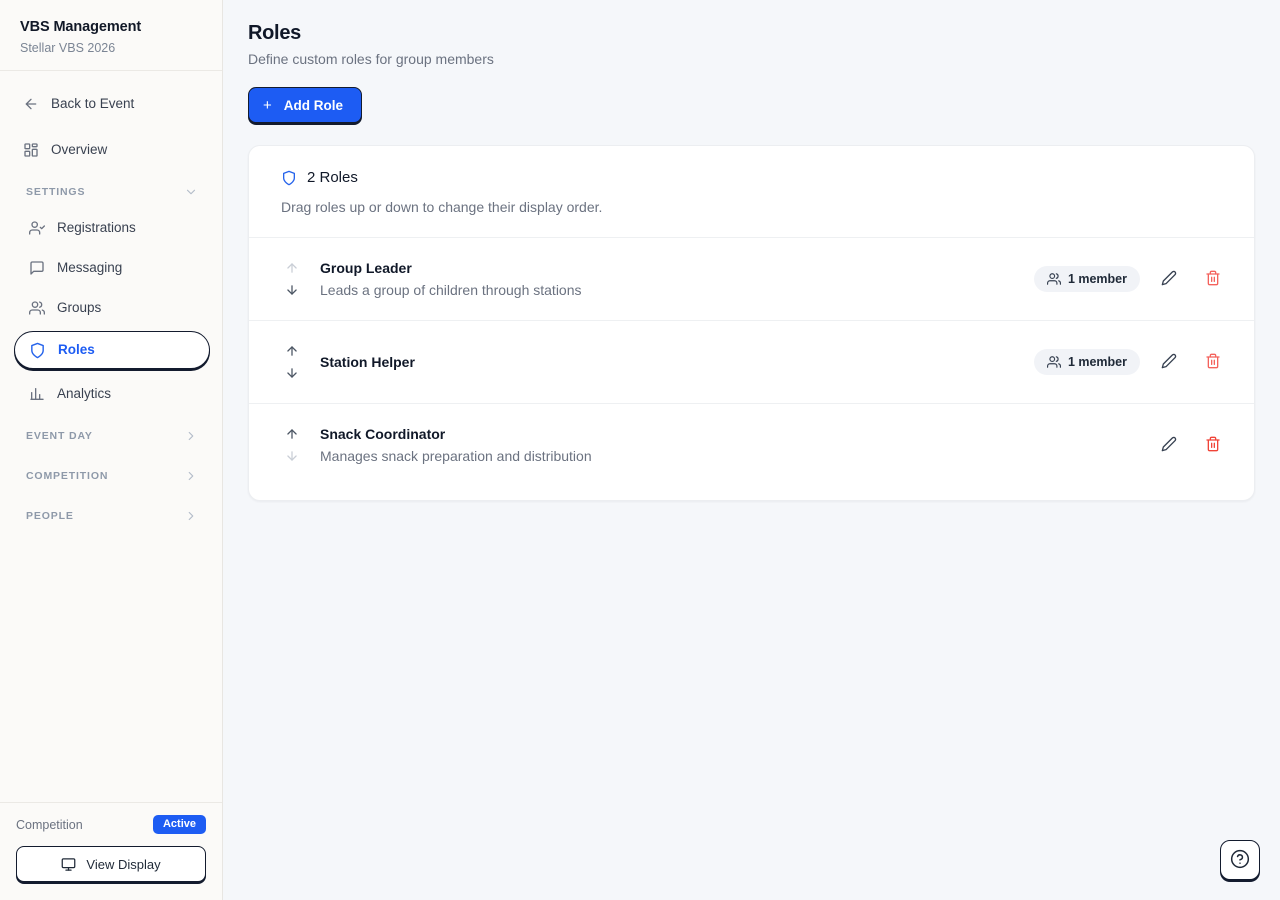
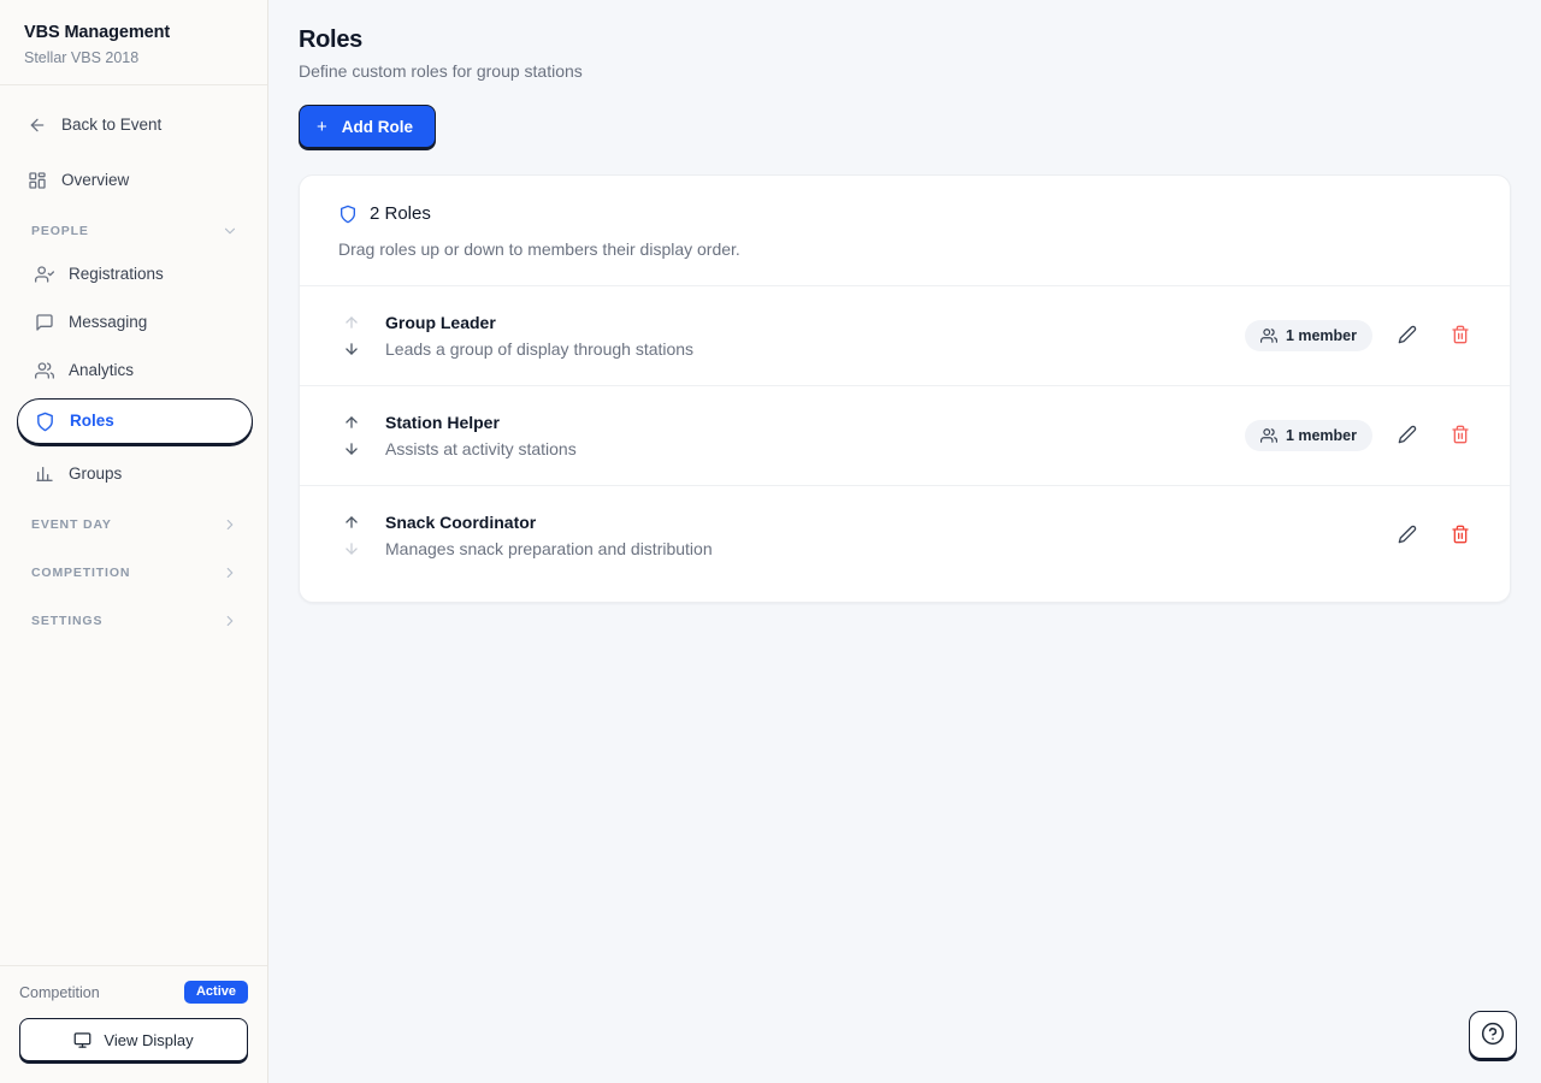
  VBS Management
- Stellar VBS 2026
+ Stellar VBS 2018
  Back to Event
  Overview
- SETTINGS
+ PEOPLE
  Registrations
  Messaging
- Groups
+ Analytics
  Roles
- Analytics
+ Groups
  EVENT DAY
  COMPETITION
- PEOPLE
+ SETTINGS
  Competition
  Active
  View Display
  Roles
- Define custom roles for group members
+ Define custom roles for group stations
  +
  Add Role
  2 Roles
- Drag roles up or down to change their display order.
+ Drag roles up or down to members their display order.
  Group Leader
- Leads a group of children through stations
+ Leads a group of display through stations
  1 member
  Station Helper
+ Assists at activity stations
  1 member
  Snack Coordinator
  Manages snack preparation and distribution
